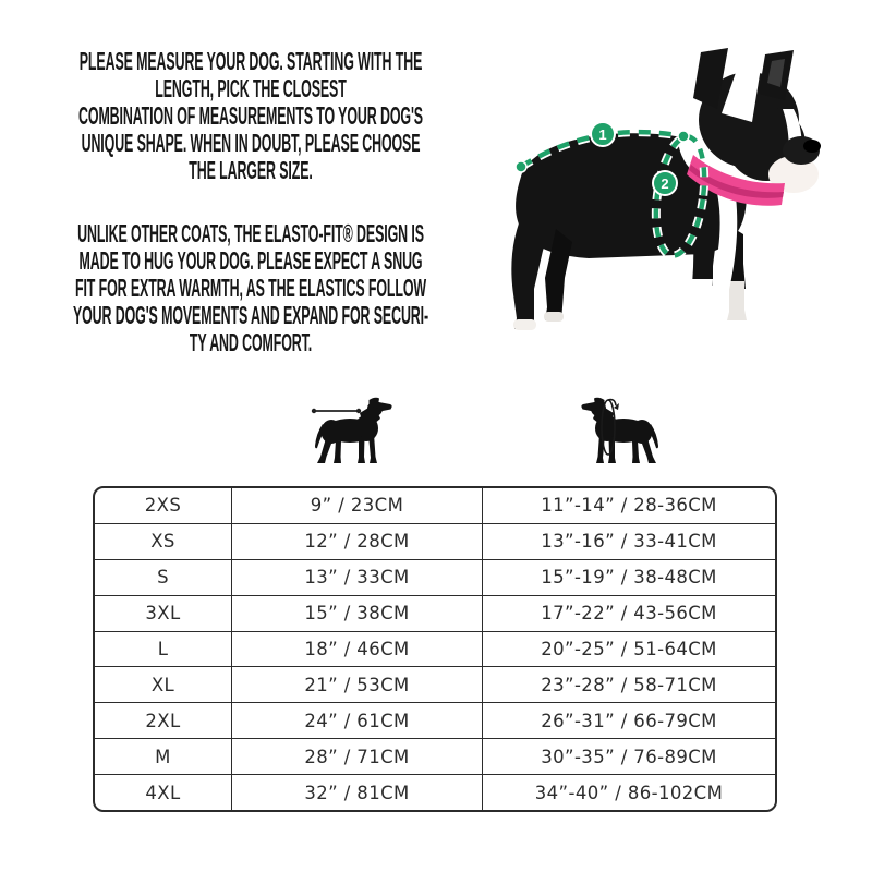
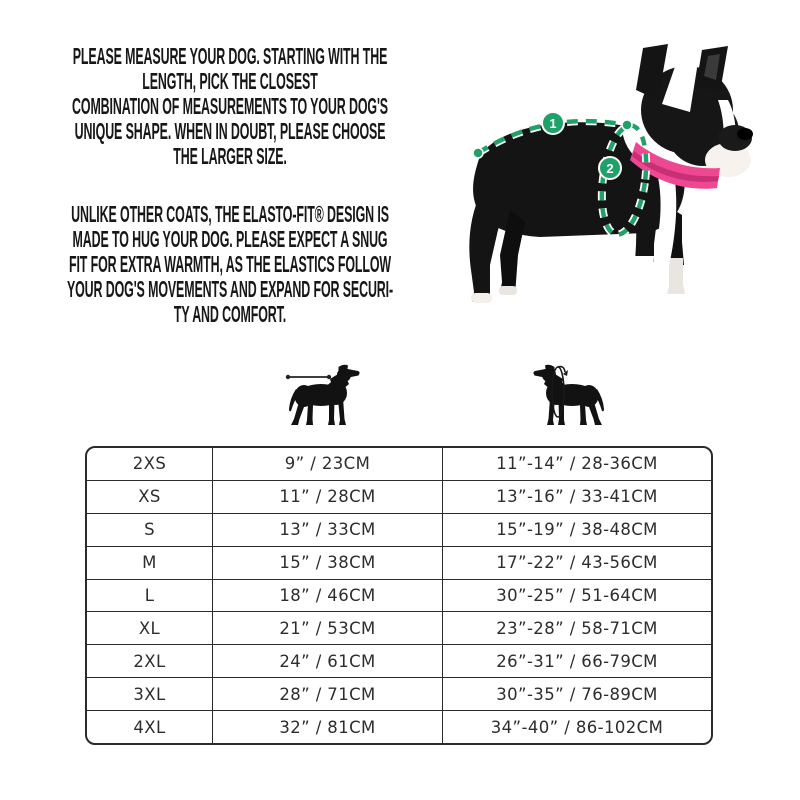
  PLEASE MEASURE YOUR DOG. STARTING WITH THE
  LENGTH, PICK THE CLOSEST
  COMBINATION OF MEASUREMENTS TO YOUR DOG'S
  UNIQUE SHAPE. WHEN IN DOUBT, PLEASE CHOOSE
  THE LARGER SIZE.
  UNLIKE OTHER COATS, THE ELASTO-FIT® DESIGN IS
  MADE TO HUG YOUR DOG. PLEASE EXPECT A SNUG
  FIT FOR EXTRA WARMTH, AS THE ELASTICS FOLLOW
  YOUR DOG'S MOVEMENTS AND EXPAND FOR SECURI-
  TY AND COMFORT.
  1
  2
  2XS
  9” / 23CM
  11”-14” / 28-36CM
  XS
- 12” / 28CM
+ 11” / 28CM
  13”-16” / 33-41CM
  S
  13” / 33CM
  15”-19” / 38-48CM
- 3XL
+ M
  15” / 38CM
  17”-22” / 43-56CM
  L
  18” / 46CM
- 20”-25” / 51-64CM
+ 30”-25” / 51-64CM
  XL
  21” / 53CM
  23”-28” / 58-71CM
  2XL
  24” / 61CM
  26”-31” / 66-79CM
- M
+ 3XL
  28” / 71CM
  30”-35” / 76-89CM
  4XL
  32” / 81CM
  34”-40” / 86-102CM
